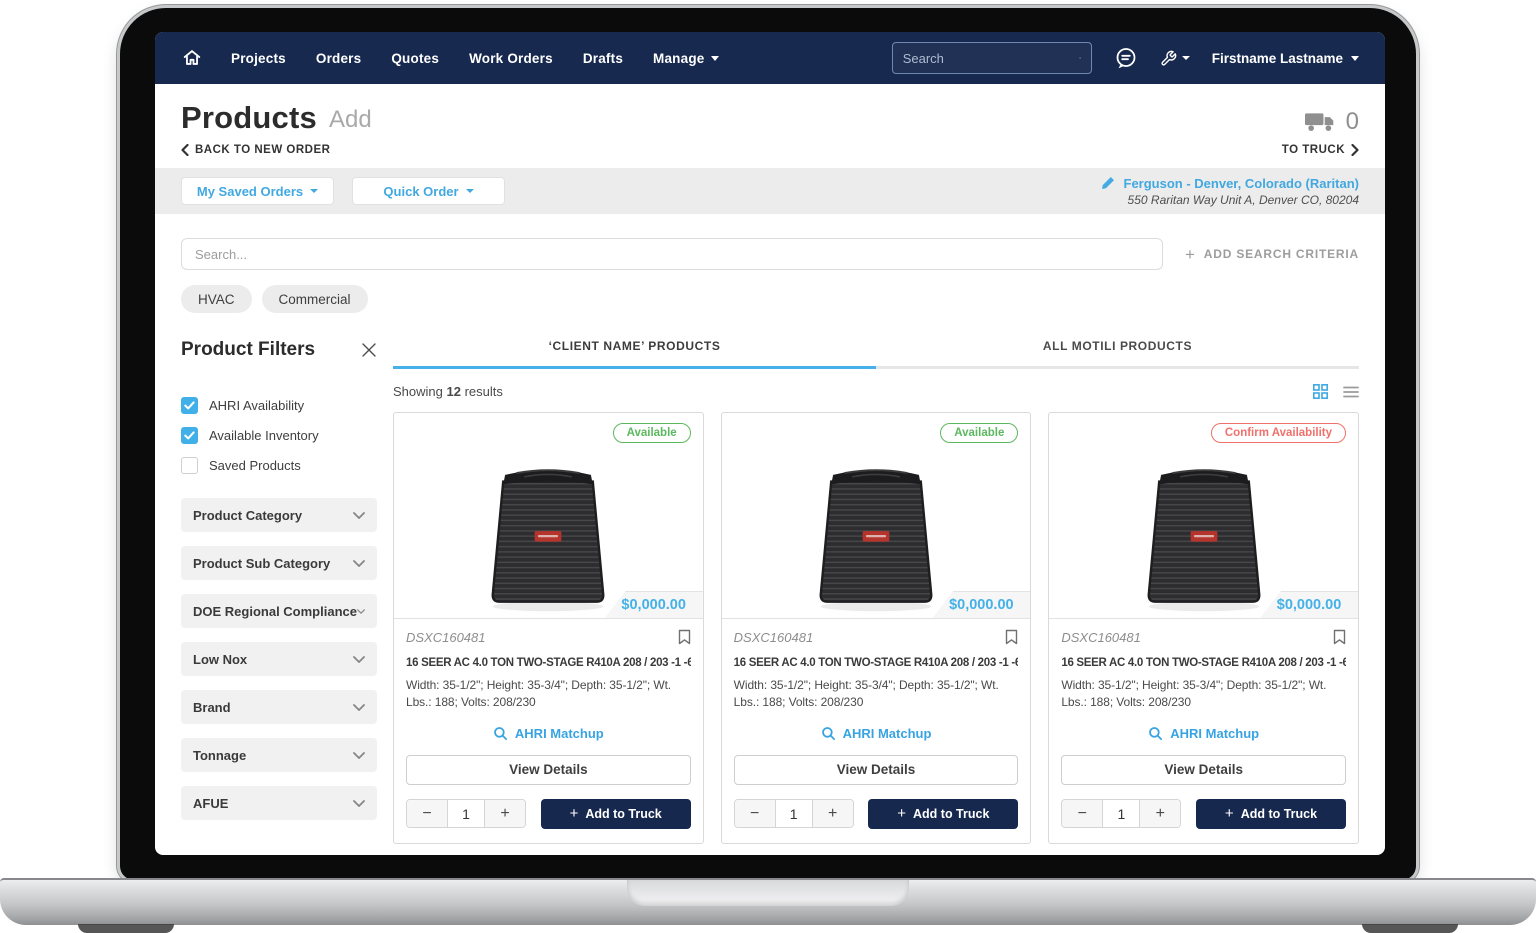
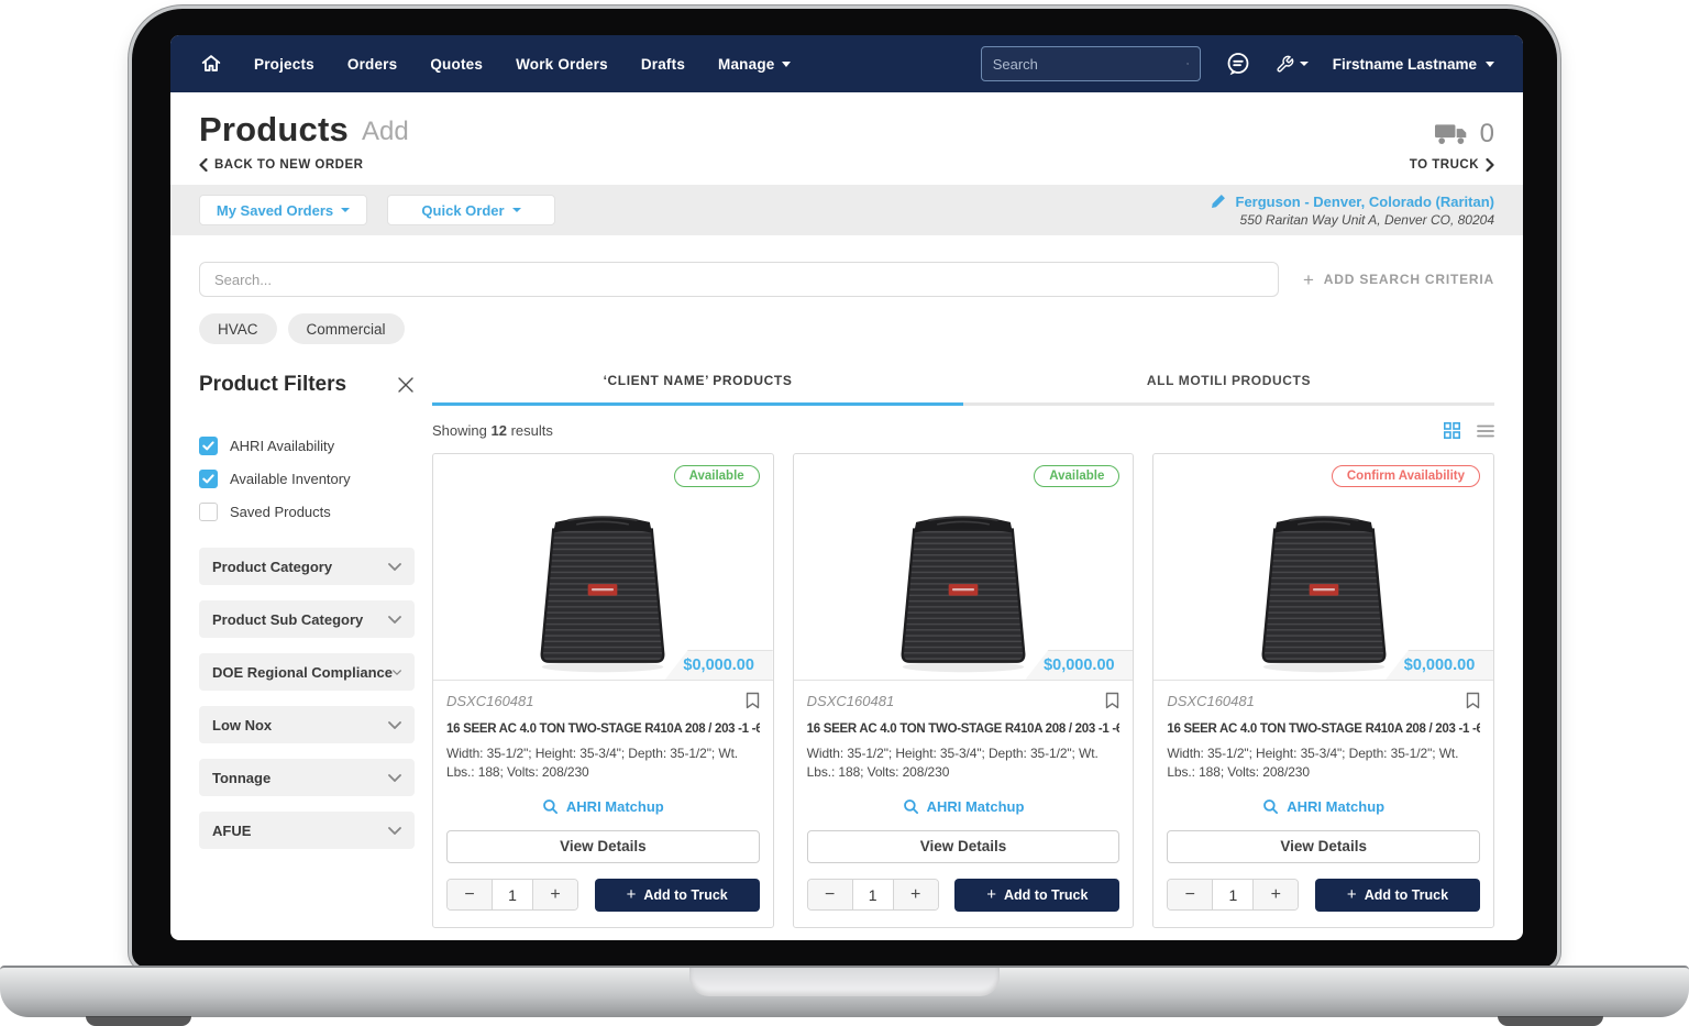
  Projects
  Orders
  Quotes
  Work Orders
  Drafts
  Manage
  Search
  Firstname Lastname
  Products
  Add
  0
  BACK TO NEW ORDER
  TO TRUCK
  My Saved Orders
  Quick Order
  Ferguson - Denver, Colorado (Raritan)
  550 Raritan Way Unit A, Denver CO, 80204
  Search...
  +
  ADD SEARCH CRITERIA
  HVAC
  Commercial
  Product Filters
  AHRI Availability
  Available Inventory
  Saved Products
  Product Category
  Product Sub Category
  DOE Regional Compliance
  Low Nox
- Brand
  Tonnage
  AFUE
  ‘CLIENT NAME’ PRODUCTS
  ALL MOTILI PRODUCTS
  Showing 12 results
  Available
  $0,000.00
  DSXC160481
  16 SEER AC 4.0 TON TWO-STAGE R410A 208 / 203 -1 -6
  Width: 35-1/2"; Height: 35-3/4"; Depth: 35-1/2"; Wt. Lbs.: 188; Volts: 208/230
  AHRI Matchup
  View Details
  −
  1
  +
  +
  Add to Truck
  Available
  $0,000.00
  DSXC160481
  16 SEER AC 4.0 TON TWO-STAGE R410A 208 / 203 -1 -6
  Width: 35-1/2"; Height: 35-3/4"; Depth: 35-1/2"; Wt. Lbs.: 188; Volts: 208/230
  AHRI Matchup
  View Details
  −
  1
  +
  +
  Add to Truck
  Confirm Availability
  $0,000.00
  DSXC160481
  16 SEER AC 4.0 TON TWO-STAGE R410A 208 / 203 -1 -6
  Width: 35-1/2"; Height: 35-3/4"; Depth: 35-1/2"; Wt. Lbs.: 188; Volts: 208/230
  AHRI Matchup
  View Details
  −
  1
  +
  +
  Add to Truck
